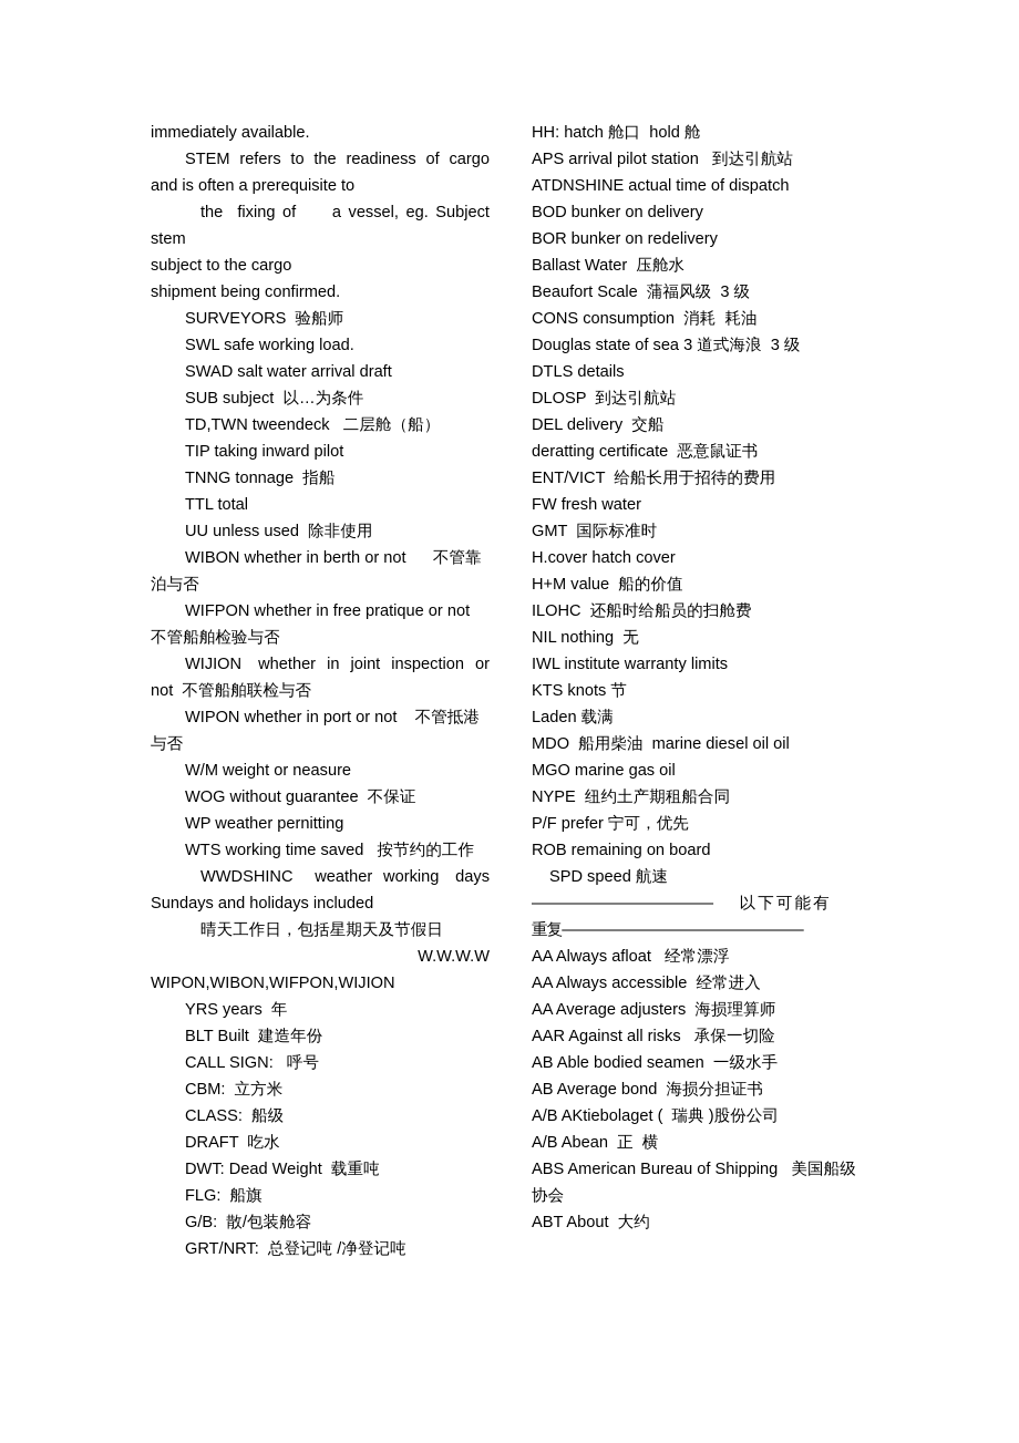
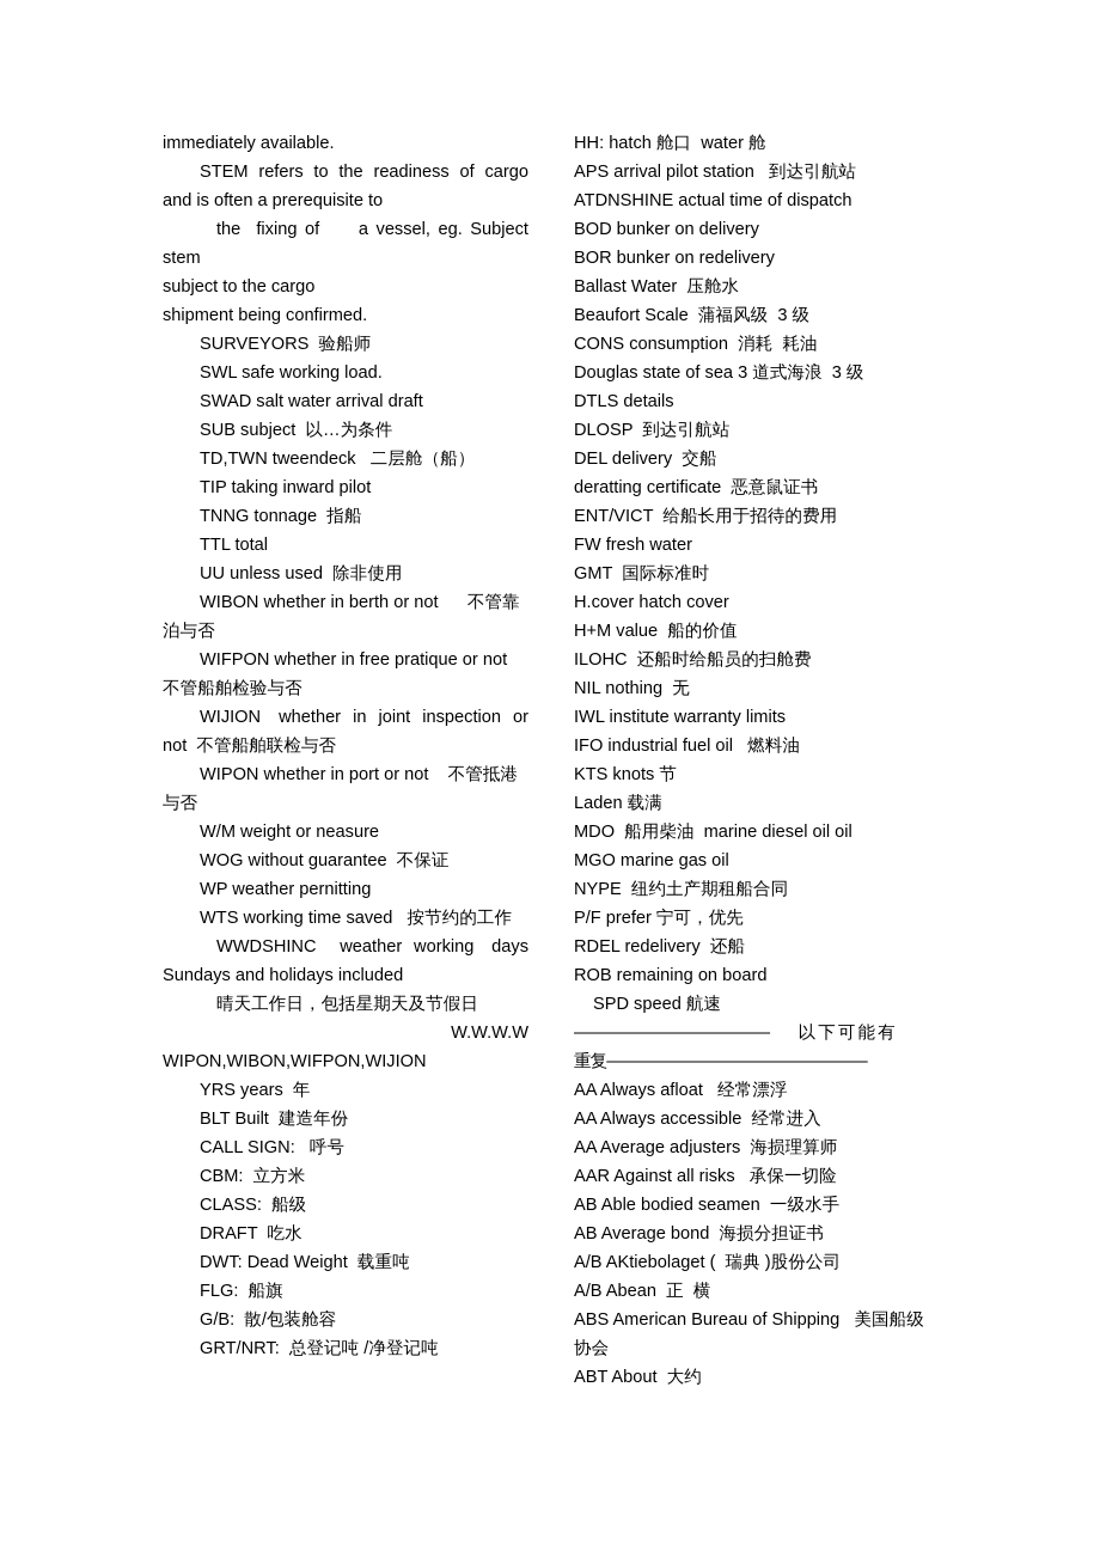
  immediately available.
  STEM refers to the readiness of cargo
  and is often a prerequisite to
  the fixing of a vessel, eg. Subject stem
  subject to the cargo
  shipment being confirmed.
  SURVEYORS 验船师
  SWL safe working load.
  SWAD salt water arrival draft
  SUB subject 以…为条件
  TD,TWN tweendeck 二层舱（船）
  TIP taking inward pilot
  TNNG tonnage 指船
  TTL total
  UU unless used 除非使用
  WIBON whether in berth or not 不管靠
  泊与否
  WIFPON whether in free pratique or not
  不管船舶检验与否
  WIJION whether in joint inspection or
  not 不管船舶联检与否
  WIPON whether in port or not 不管抵港
  与否
  W/M weight or neasure
  WOG without guarantee 不保证
  WP weather pernitting
  WTS working time saved 按节约的工作
  WWDSHINC weather working days
  Sundays and holidays included
  晴天工作日，包括星期天及节假日
  W.W.W.W
  WIPON,WIBON,WIFPON,WIJION
  YRS years 年
  BLT Built 建造年份
  CALL SIGN: 呼号
  CBM: 立方米
  CLASS: 船级
  DRAFT 吃水
  DWT: Dead Weight 载重吨
  FLG: 船旗
  G/B: 散/包装舱容
  GRT/NRT: 总登记吨 /净登记吨
- HH: hatch 舱口 hold 舱
+ HH: hatch 舱口 water 舱
  APS arrival pilot station 到达引航站
  ATDNSHINE actual time of dispatch
  BOD bunker on delivery
  BOR bunker on redelivery
  Ballast Water 压舱水
  Beaufort Scale 蒲福风级 3 级
  CONS consumption 消耗 耗油
  Douglas state of sea 3 道式海浪 3 级
  DTLS details
  DLOSP 到达引航站
  DEL delivery 交船
  deratting certificate 恶意鼠证书
  ENT/VICT 给船长用于招待的费用
  FW fresh water
  GMT 国际标准时
  H.cover hatch cover
  H+M value 船的价值
  ILOHC 还船时给船员的扫舱费
  NIL nothing 无
  IWL institute warranty limits
+ IFO industrial fuel oil 燃料油
  KTS knots 节
  Laden 载满
  MDO 船用柴油 marine diesel oil oil
  MGO marine gas oil
  NYPE 纽约土产期租船合同
  P/F prefer 宁可，优先
+ RDEL redelivery 还船
  ROB remaining on board
  SPD speed 航速
  ———————————— 以 下 可 能 有
  重复————————————————
  AA Always afloat 经常漂浮
  AA Always accessible 经常进入
  AA Average adjusters 海损理算师
  AAR Against all risks 承保一切险
  AB Able bodied seamen 一级水手
  AB Average bond 海损分担证书
  A/B AKtiebolaget ( 瑞典 )股份公司
  A/B Abean 正 横
  ABS American Bureau of Shipping 美国船级
  协会
  ABT About 大约
